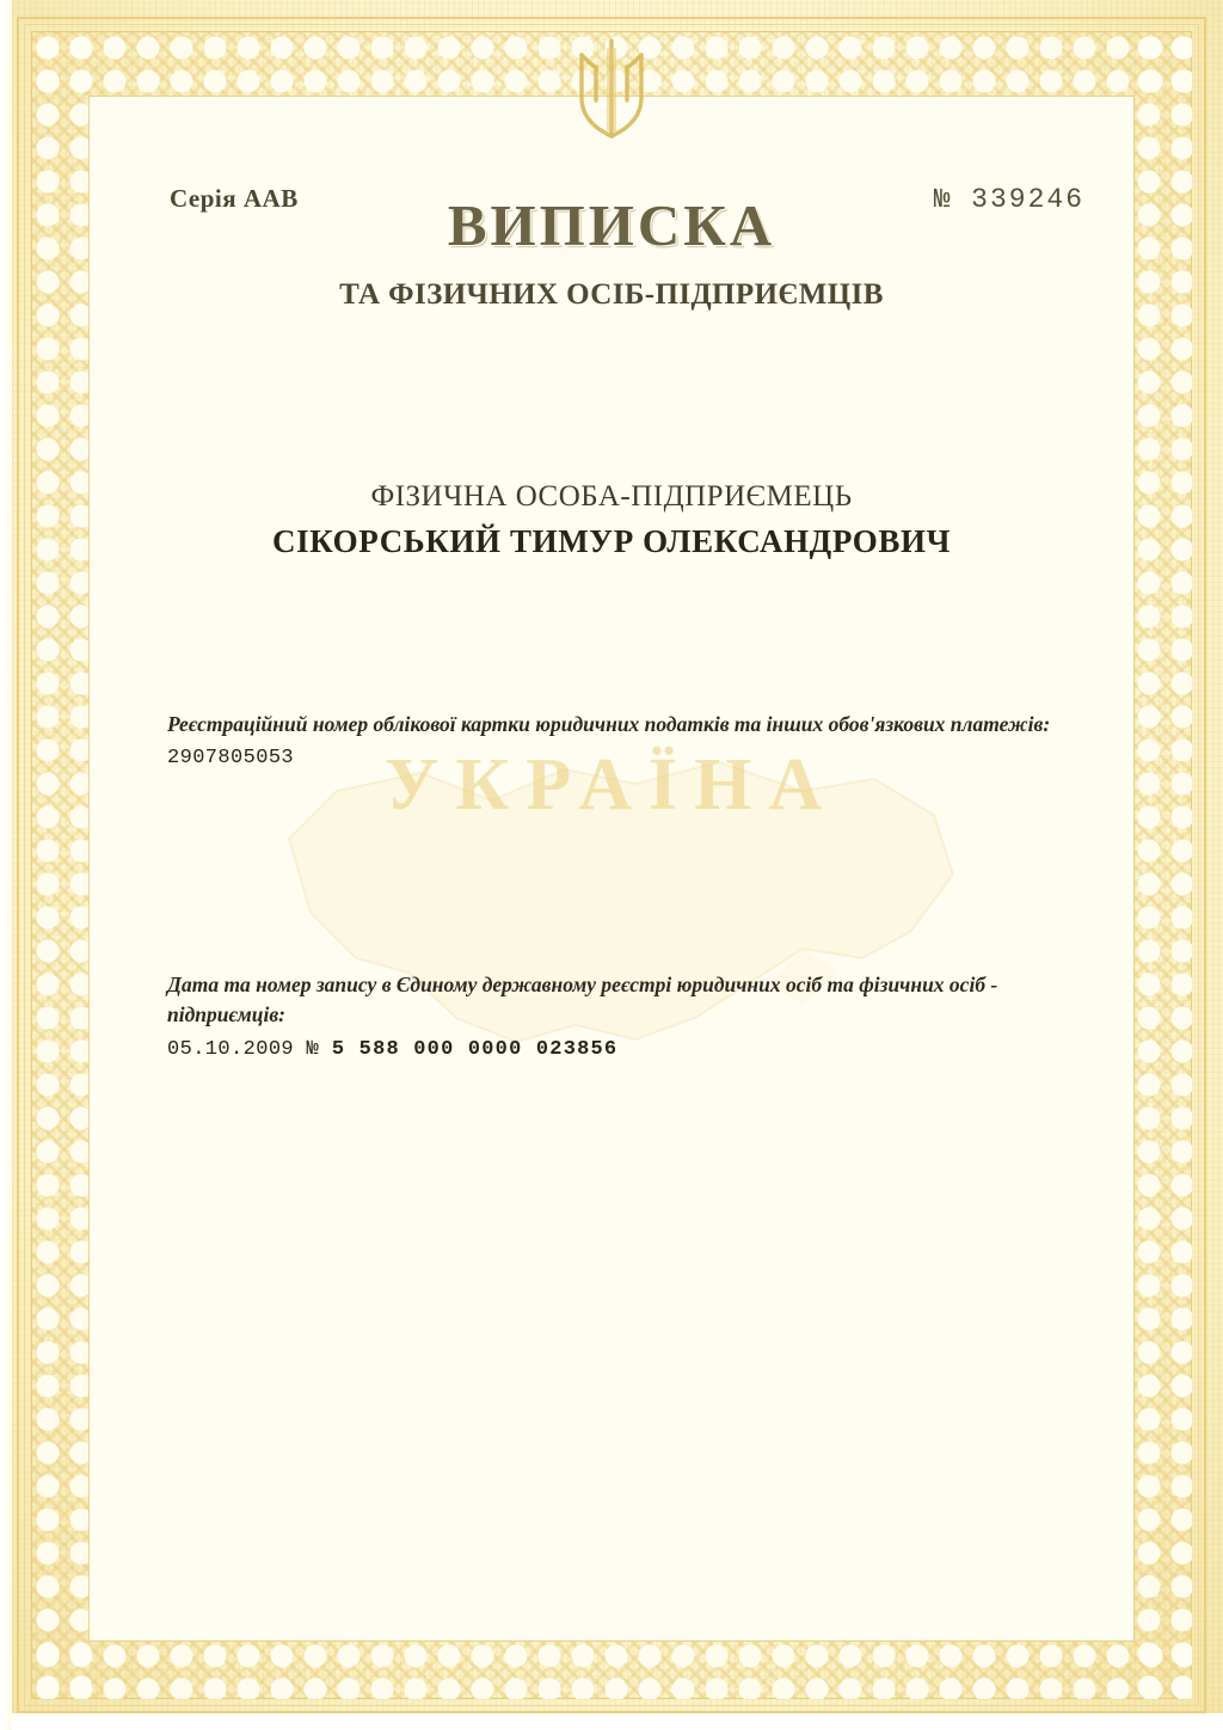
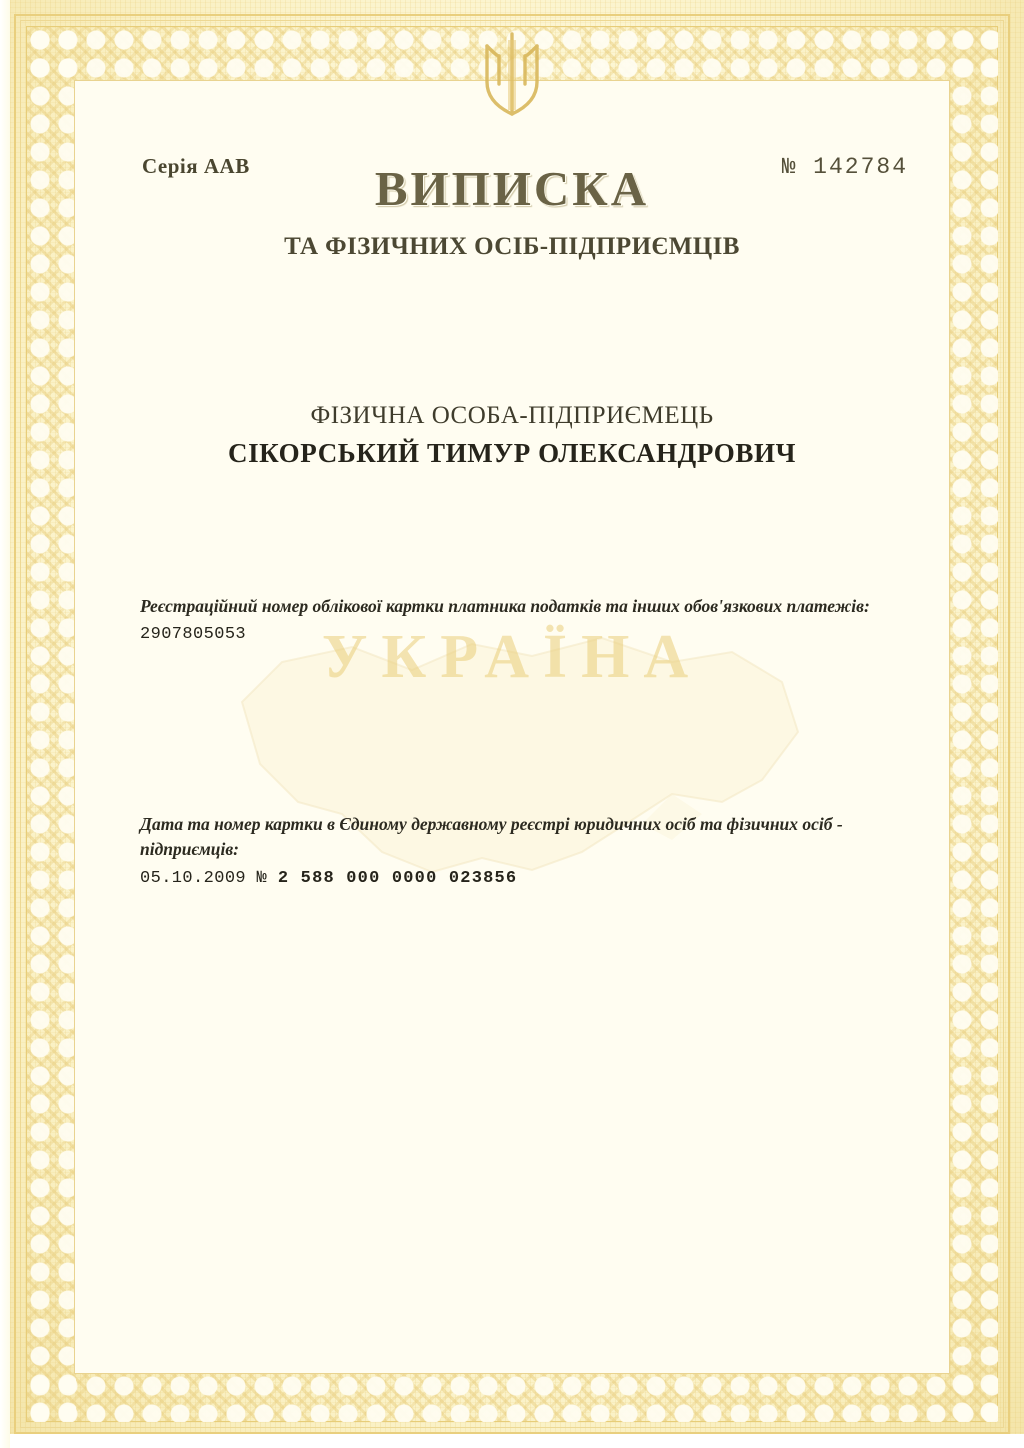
  УКРАЇНА
  Серія ААВ
- № 339246
+ № 142784
  ВИПИСКА
  ТА ФІЗИЧНИХ ОСІБ-ПІДПРИЄМЦІВ
  ФІЗИЧНА ОСОБА-ПІДПРИЄМЕЦЬ
  СІКОРСЬКИЙ ТИМУР ОЛЕКСАНДРОВИЧ
- Реєстраційний номер облікової картки юридичних податків та інших обов'язкових платежів:
+ Реєстраційний номер облікової картки платника податків та інших обов'язкових платежів:
  2907805053
- Дата та номер запису в Єдиному державному реєстрі юридичних осіб та фізичних осіб - підприємців:
+ Дата та номер картки в Єдиному державному реєстрі юридичних осіб та фізичних осіб - підприємців:
- 05.10.2009 № 5 588 000 0000 023856
+ 05.10.2009 № 2 588 000 0000 023856
